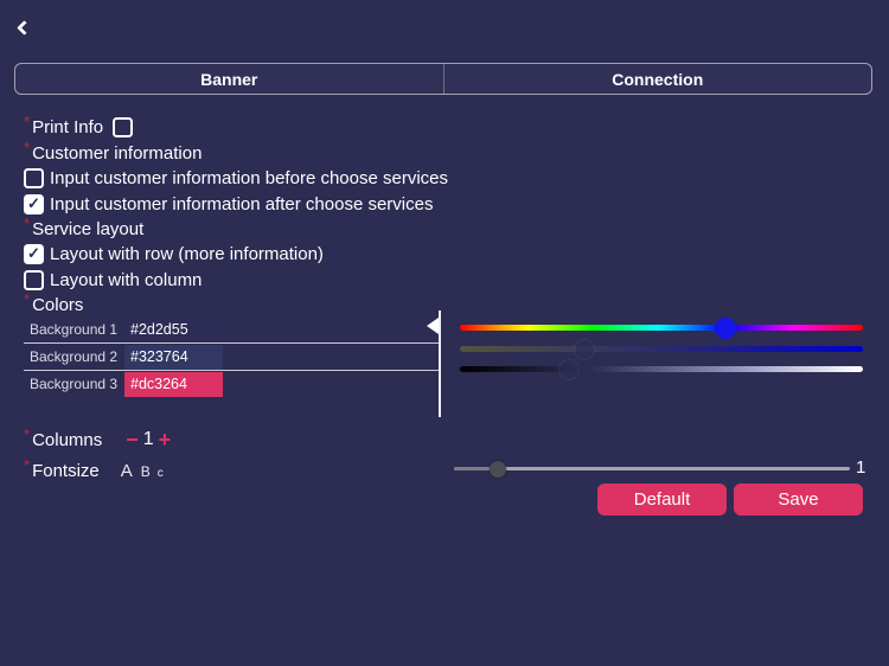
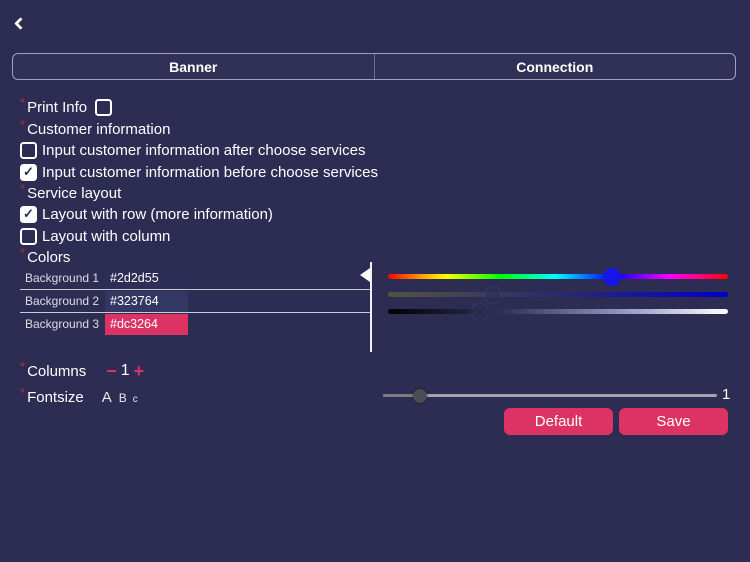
  Banner
  Connection
  *
  Print Info
  *
  Customer information
- Input customer information before choose services
+ Input customer information after choose services
  ✓
- Input customer information after choose services
+ Input customer information before choose services
  *
  Service layout
  ✓
  Layout with row (more information)
  Layout with column
  *
  Colors
  Background 1
  #2d2d55
  Background 2
  #323764
  Background 3
  #dc3264
  *
  Columns
  −
  1
  +
  *
  Fontsize
  A
  B
  c
  1
  Default
  Save
